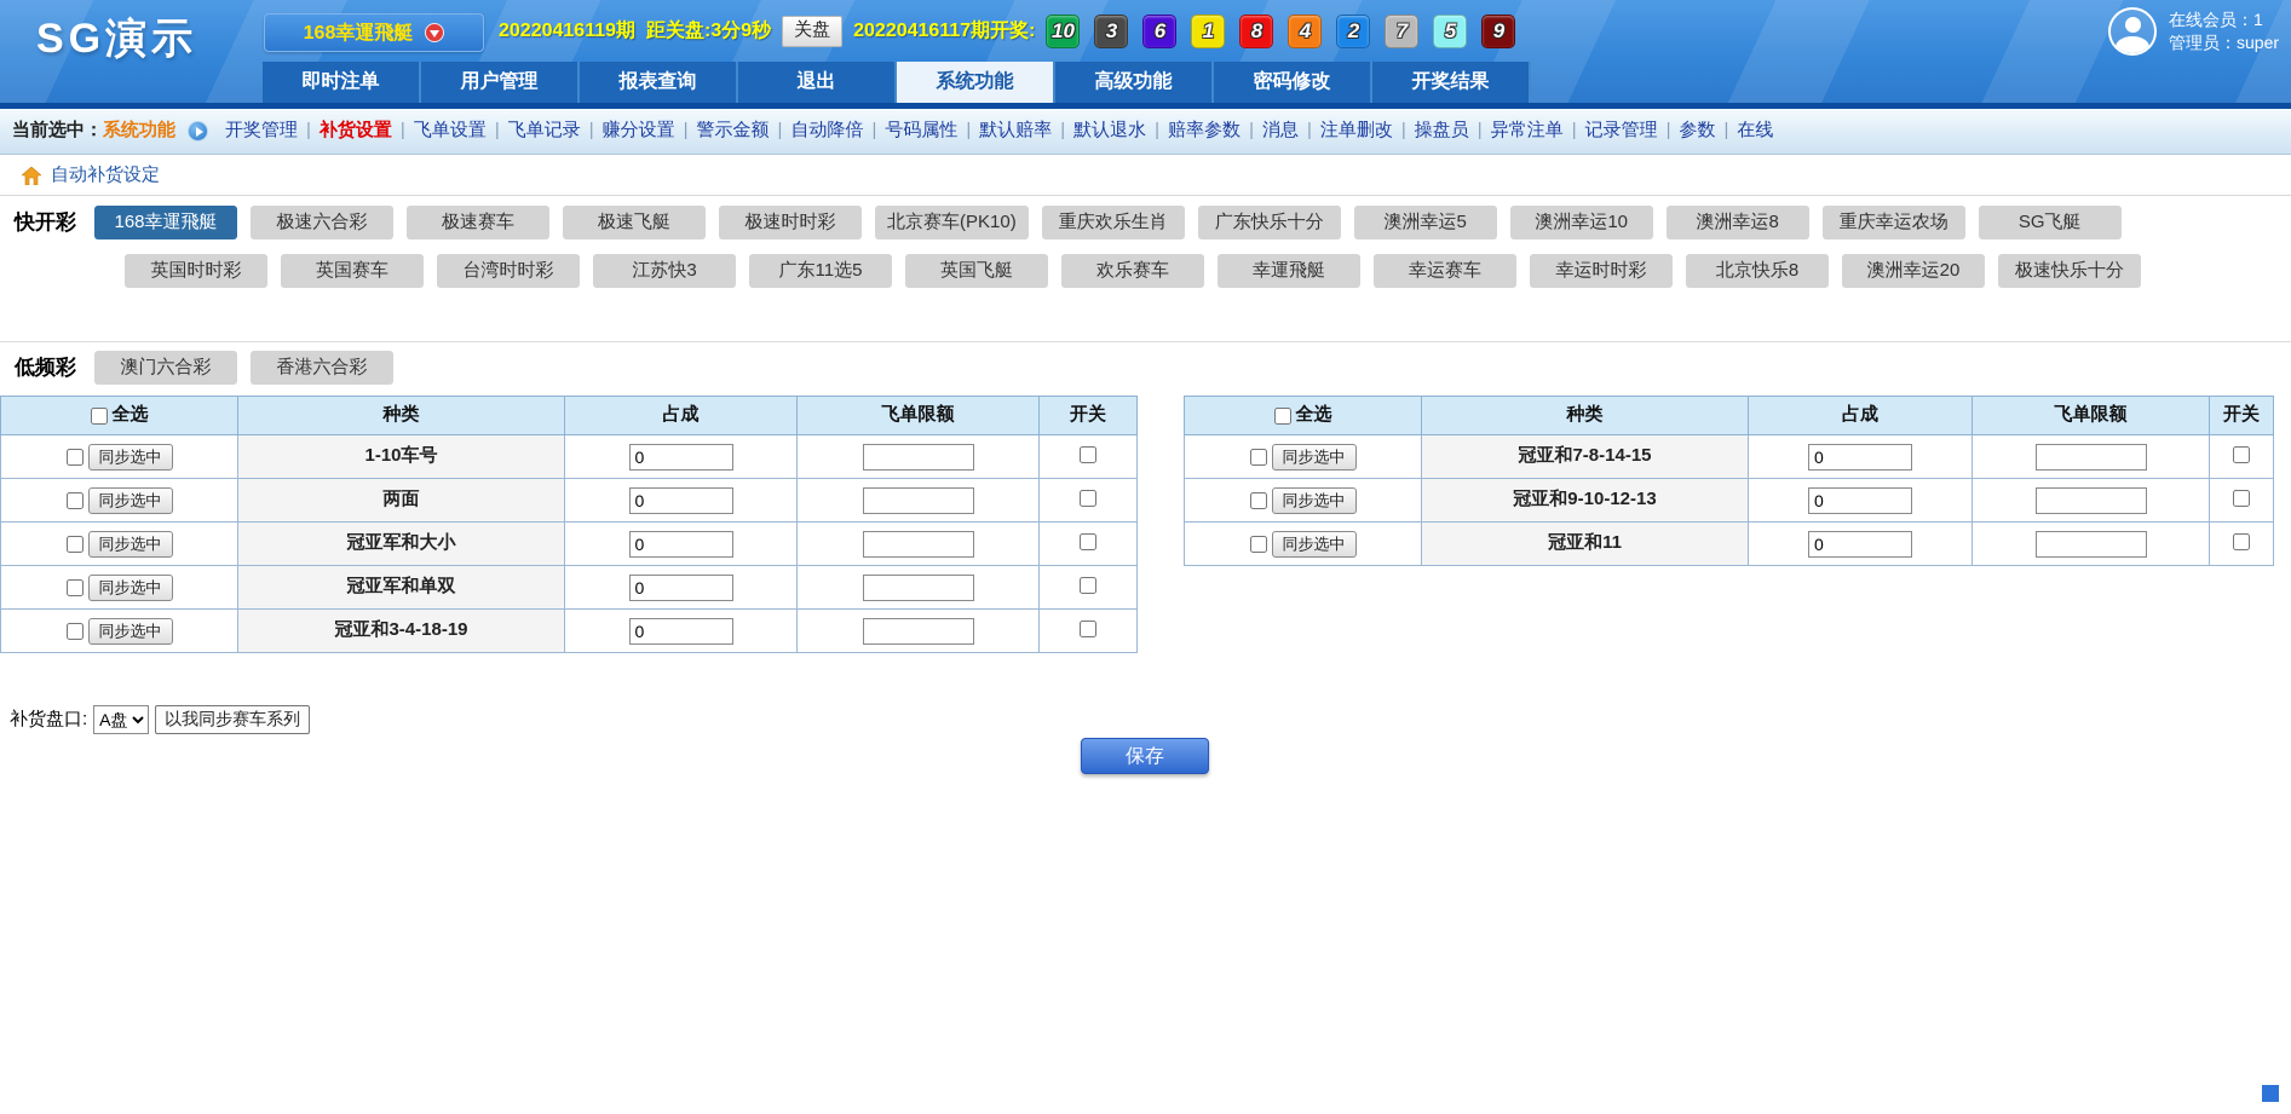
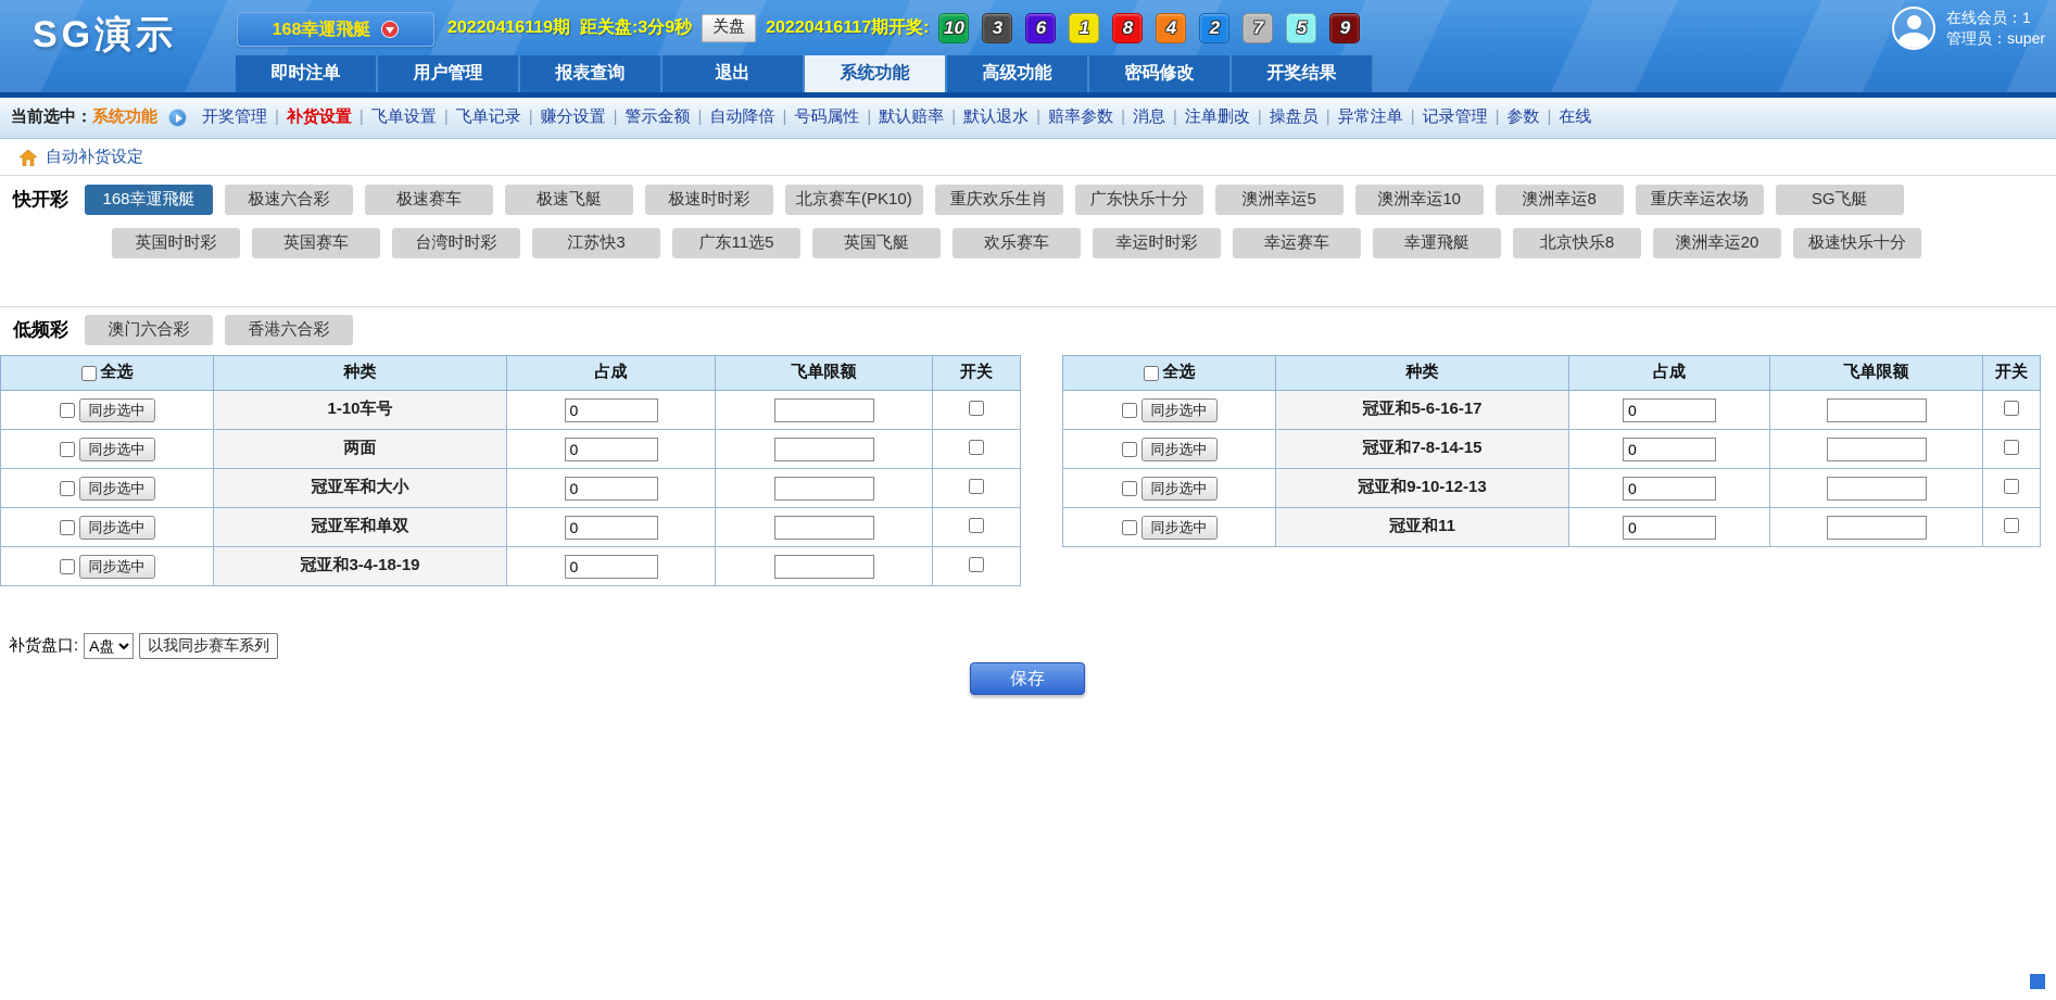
  SG演示
  168幸運飛艇
  20220416119期
  距关盘:3分9秒
  关盘
  20220416117期开奖:
  10
  3
  6
  1
  8
  4
  2
  7
  5
  9
  在线会员：1
  管理员：super
  即时注单
  用户管理
  报表查询
  退出
  系统功能
  高级功能
  密码修改
  开奖结果
  当前选中：
  系统功能
  开奖管理 | 补货设置 | 飞单设置 | 飞单记录 | 赚分设置 | 警示金额 | 自动降倍 | 号码属性 | 默认赔率 | 默认退水 | 赔率参数 | 消息 | 注单删改 | 操盘员 | 异常注单 | 记录管理 | 参数 | 在线
  自动补货设定
  快开彩
  168幸運飛艇
  极速六合彩
  极速赛车
  极速飞艇
  极速时时彩
  北京赛车(PK10)
  重庆欢乐生肖
  广东快乐十分
  澳洲幸运5
  澳洲幸运10
  澳洲幸运8
  重庆幸运农场
  SG飞艇
  英国时时彩
  英国赛车
  台湾时时彩
  江苏快3
  广东11选5
  英国飞艇
  欢乐赛车
- 幸運飛艇
+ 幸运时时彩
  幸运赛车
- 幸运时时彩
+ 幸運飛艇
  北京快乐8
  澳洲幸运20
  极速快乐十分
  低频彩
  澳门六合彩
  香港六合彩
  全选	种类	占成	飞单限额	开关
  同步选中	1-10车号	0
  同步选中	两面	0
  同步选中	冠亚军和大小	0
  同步选中	冠亚军和单双	0
  同步选中	冠亚和3-4-18-19	0
  全选	种类	占成	飞单限额	开关
+ 同步选中	冠亚和5-6-16-17	0
  同步选中	冠亚和7-8-14-15	0
  同步选中	冠亚和9-10-12-13	0
  同步选中	冠亚和11	0
  补货盘口:
  A盘
  以我同步赛车系列
  保存
